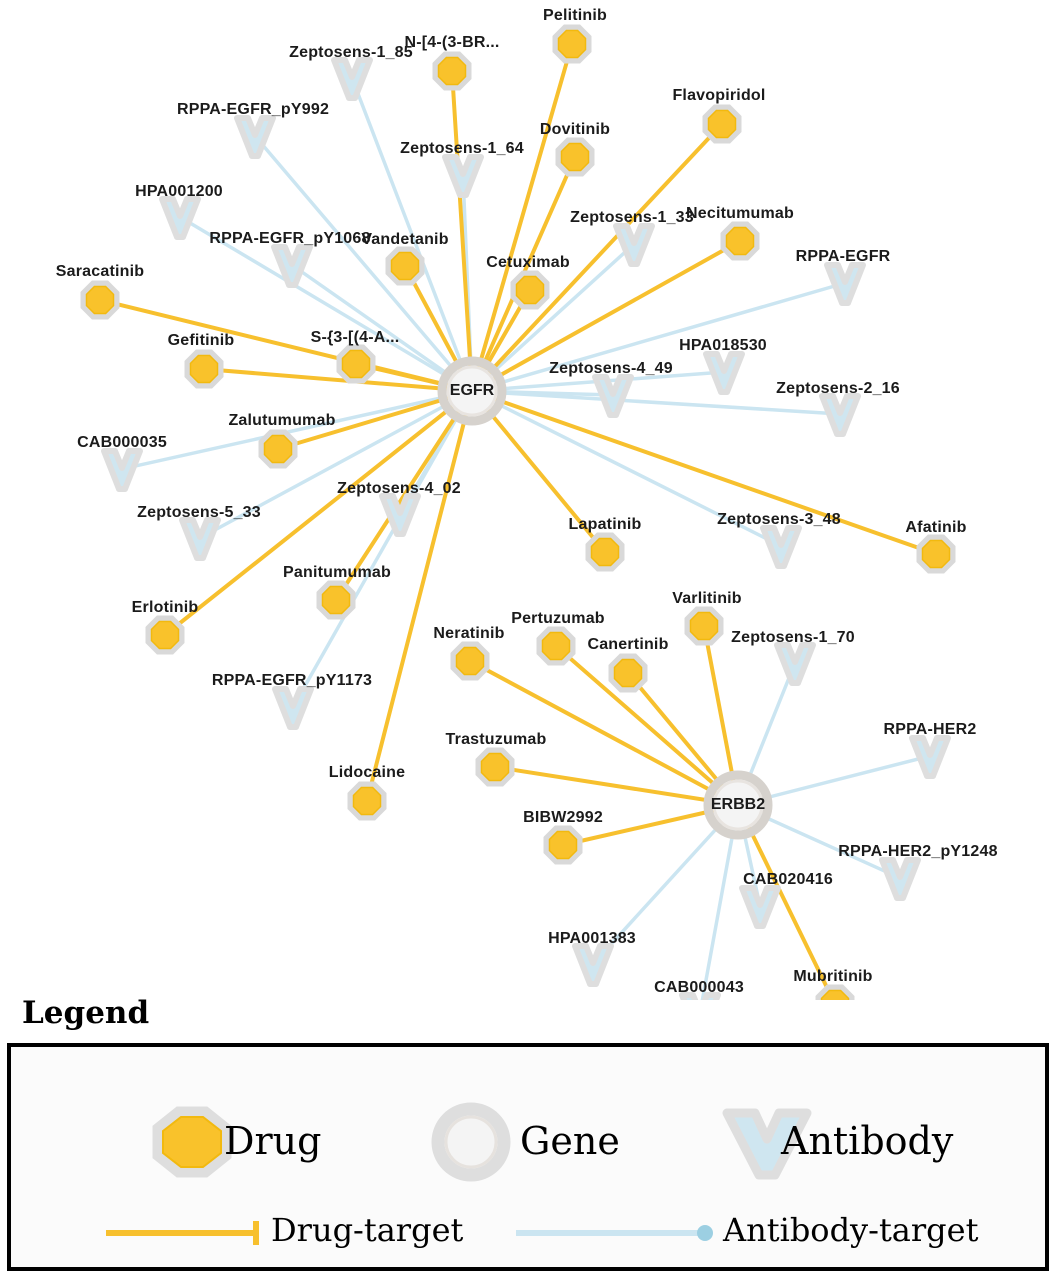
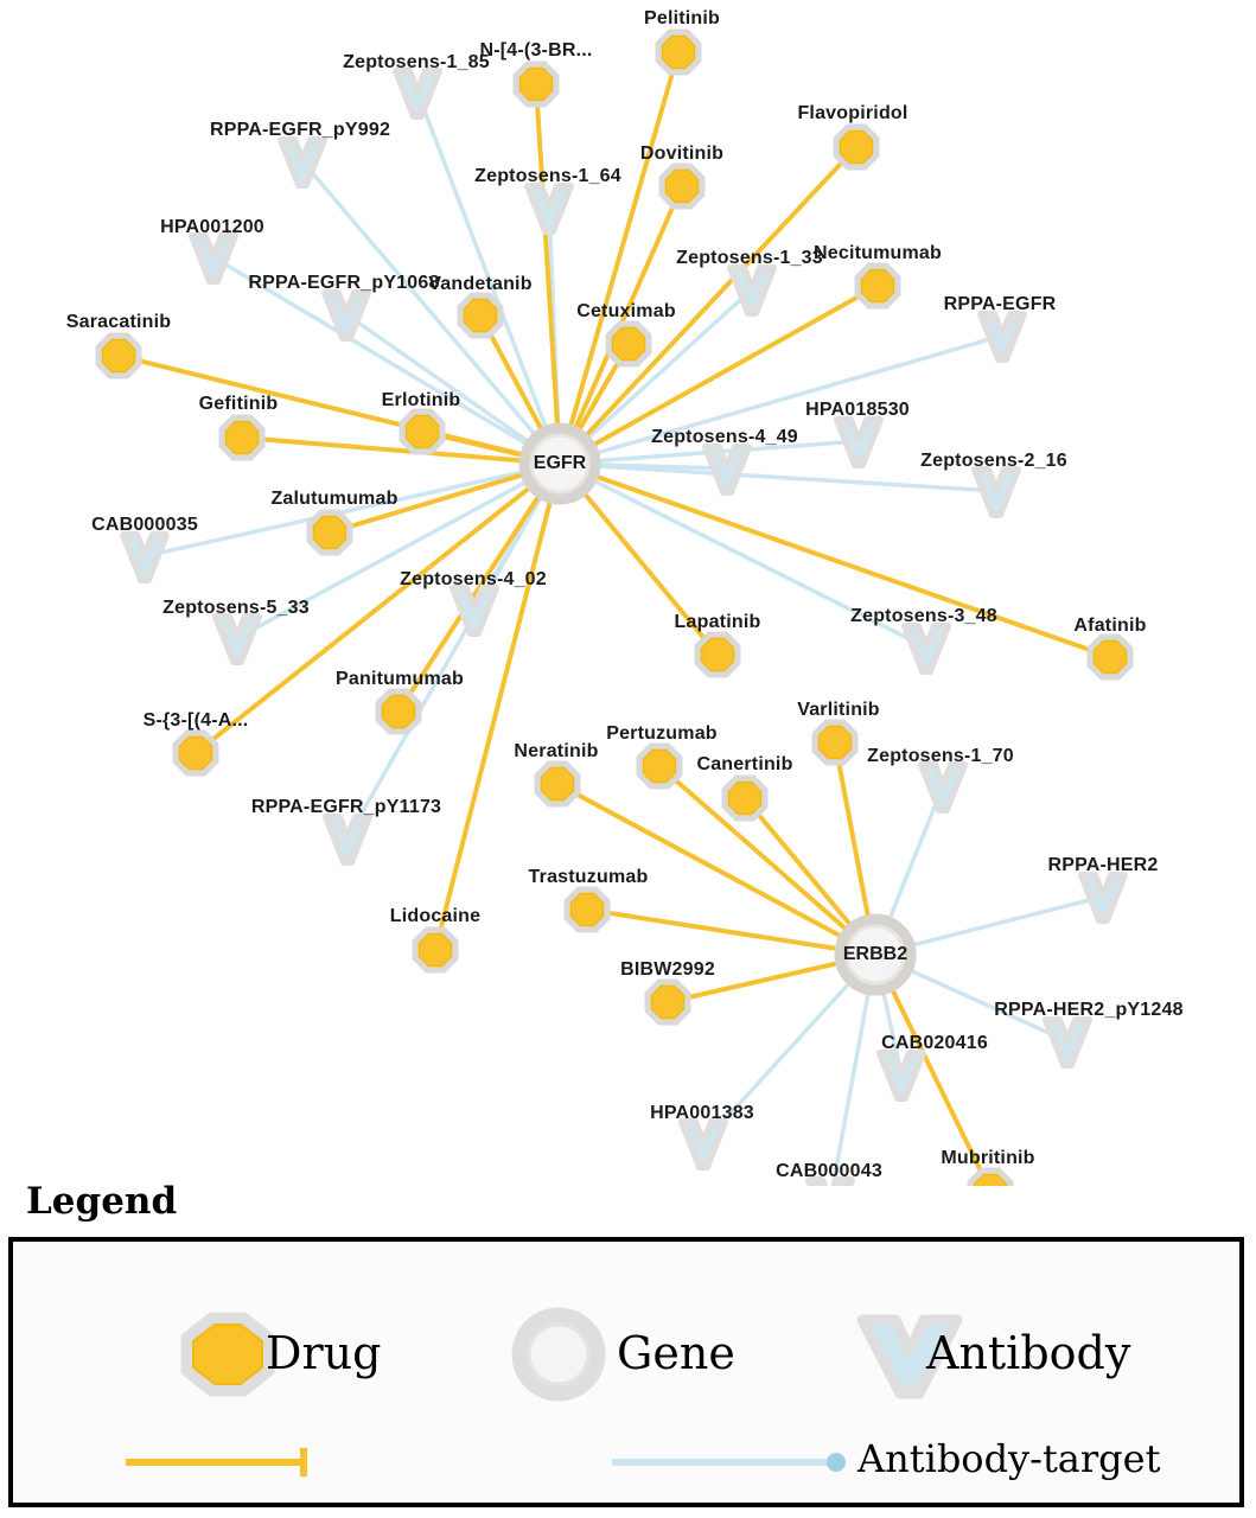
  Pelitinib
  N-[4-(3-BR...
  Flavopiridol
  Dovitinib
  Necitumumab
  Vandetanib
  Cetuximab
  Saracatinib
- S-{3-[(4-A...
+ Erlotinib
  Gefitinib
  Zalutumumab
  Afatinib
  Lapatinib
  Panitumumab
- Erlotinib
+ S-{3-[(4-A...
  Varlitinib
  Pertuzumab
  Neratinib
  Canertinib
  Trastuzumab
  Lidocaine
  BIBW2992
  Mubritinib
  Zeptosens-1_85
  RPPA-EGFR_pY992
  Zeptosens-1_64
  HPA001200
  Zeptosens-1_33
  RPPA-EGFR_pY1068
  RPPA-EGFR
  HPA018530
  Zeptosens-4_49
  Zeptosens-2_16
  CAB000035
  Zeptosens-4_02
  Zeptosens-5_33
  Zeptosens-3_48
  Zeptosens-1_70
  RPPA-EGFR_pY1173
  RPPA-HER2
  RPPA-HER2_pY1248
  CAB020416
  HPA001383
  CAB000043
  EGFR
  ERBB2
  Legend
  Drug
  Gene
  Antibody
- Drug-target
  Antibody-target
